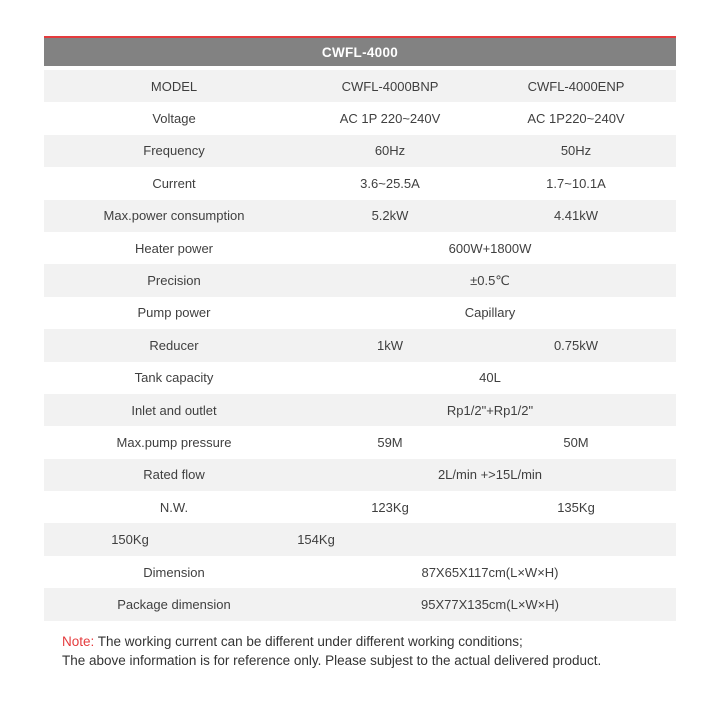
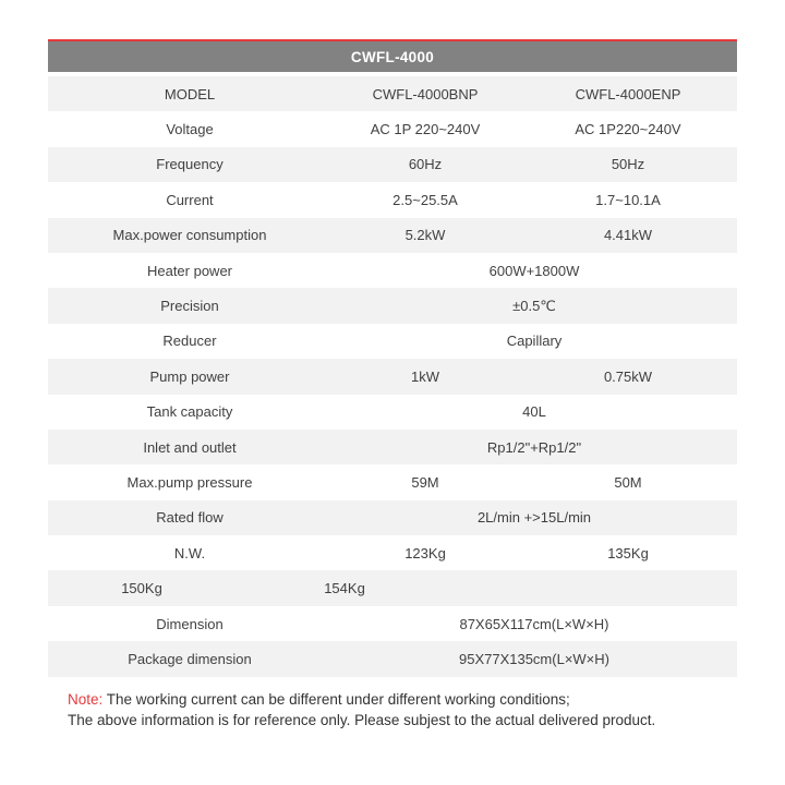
  CWFL-4000
  MODEL
  CWFL-4000BNP
  CWFL-4000ENP
  Voltage
  AC 1P 220~240V
  AC 1P220~240V
  Frequency
  60Hz
  50Hz
  Current
- 3.6~25.5A
+ 2.5~25.5A
  1.7~10.1A
  Max.power consumption
  5.2kW
  4.41kW
  Heater power
  600W+1800W
  Precision
  ±0.5℃
- Pump power
+ Reducer
  Capillary
- Reducer
+ Pump power
  1kW
  0.75kW
  Tank capacity
  40L
  Inlet and outlet
  Rp1/2"+Rp1/2"
  Max.pump pressure
  59M
  50M
  Rated flow
  2L/min +>15L/min
  N.W.
  123Kg
  135Kg
  150Kg
  154Kg
  Dimension
  87X65X117cm(L×W×H)
  Package dimension
  95X77X135cm(L×W×H)
  Note: The working current can be different under different working conditions;
  The above information is for reference only. Please subjest to the actual delivered product.
